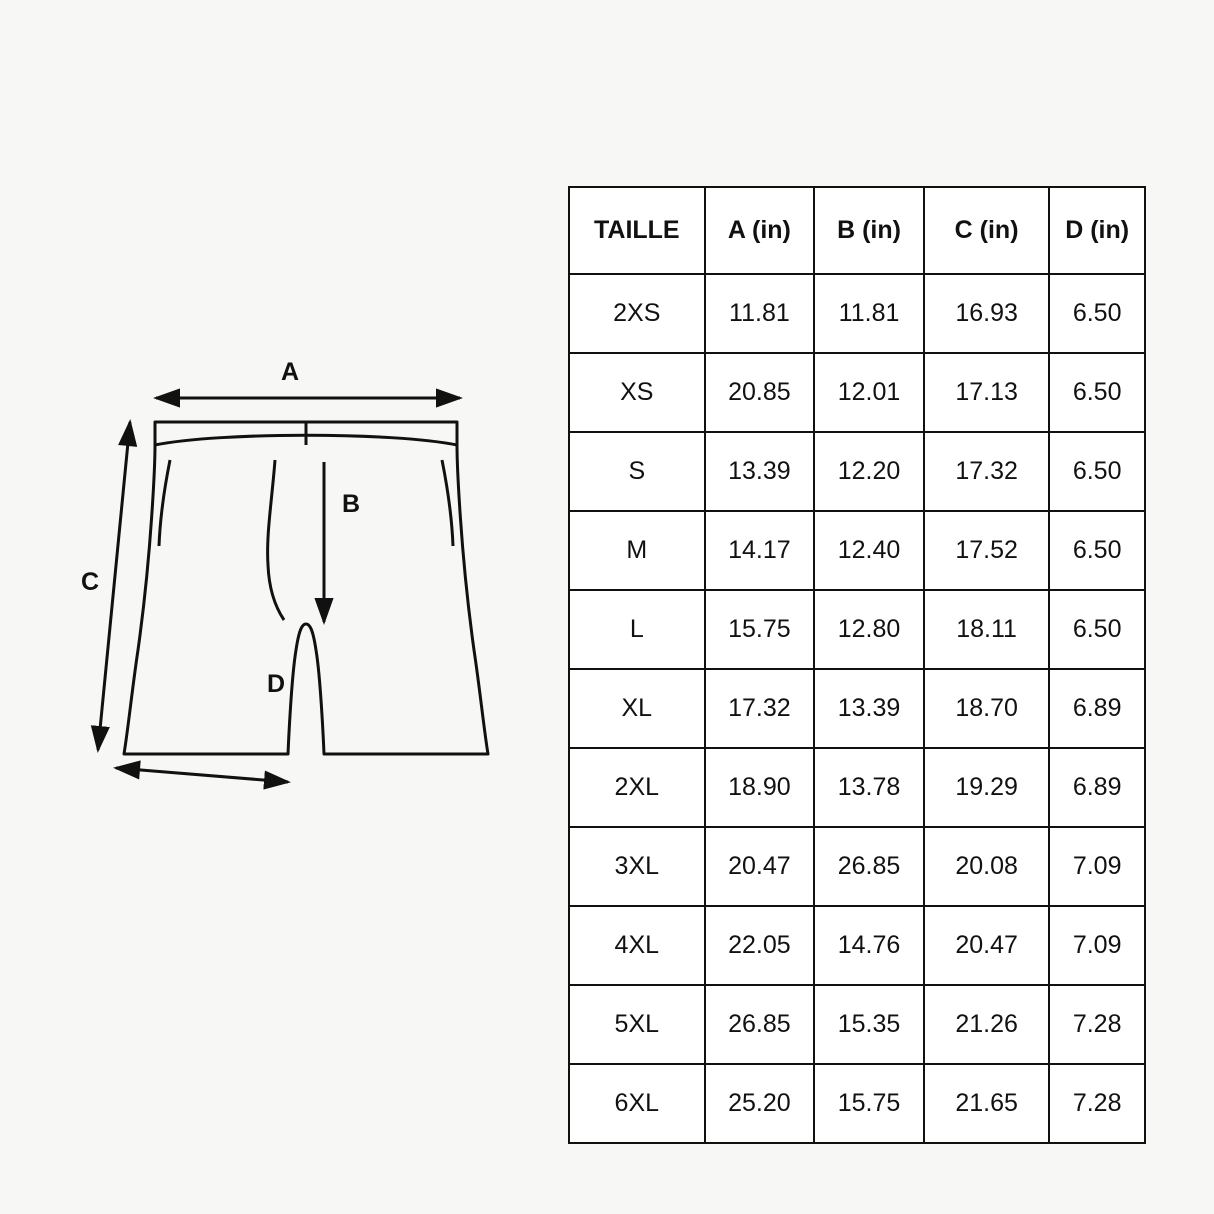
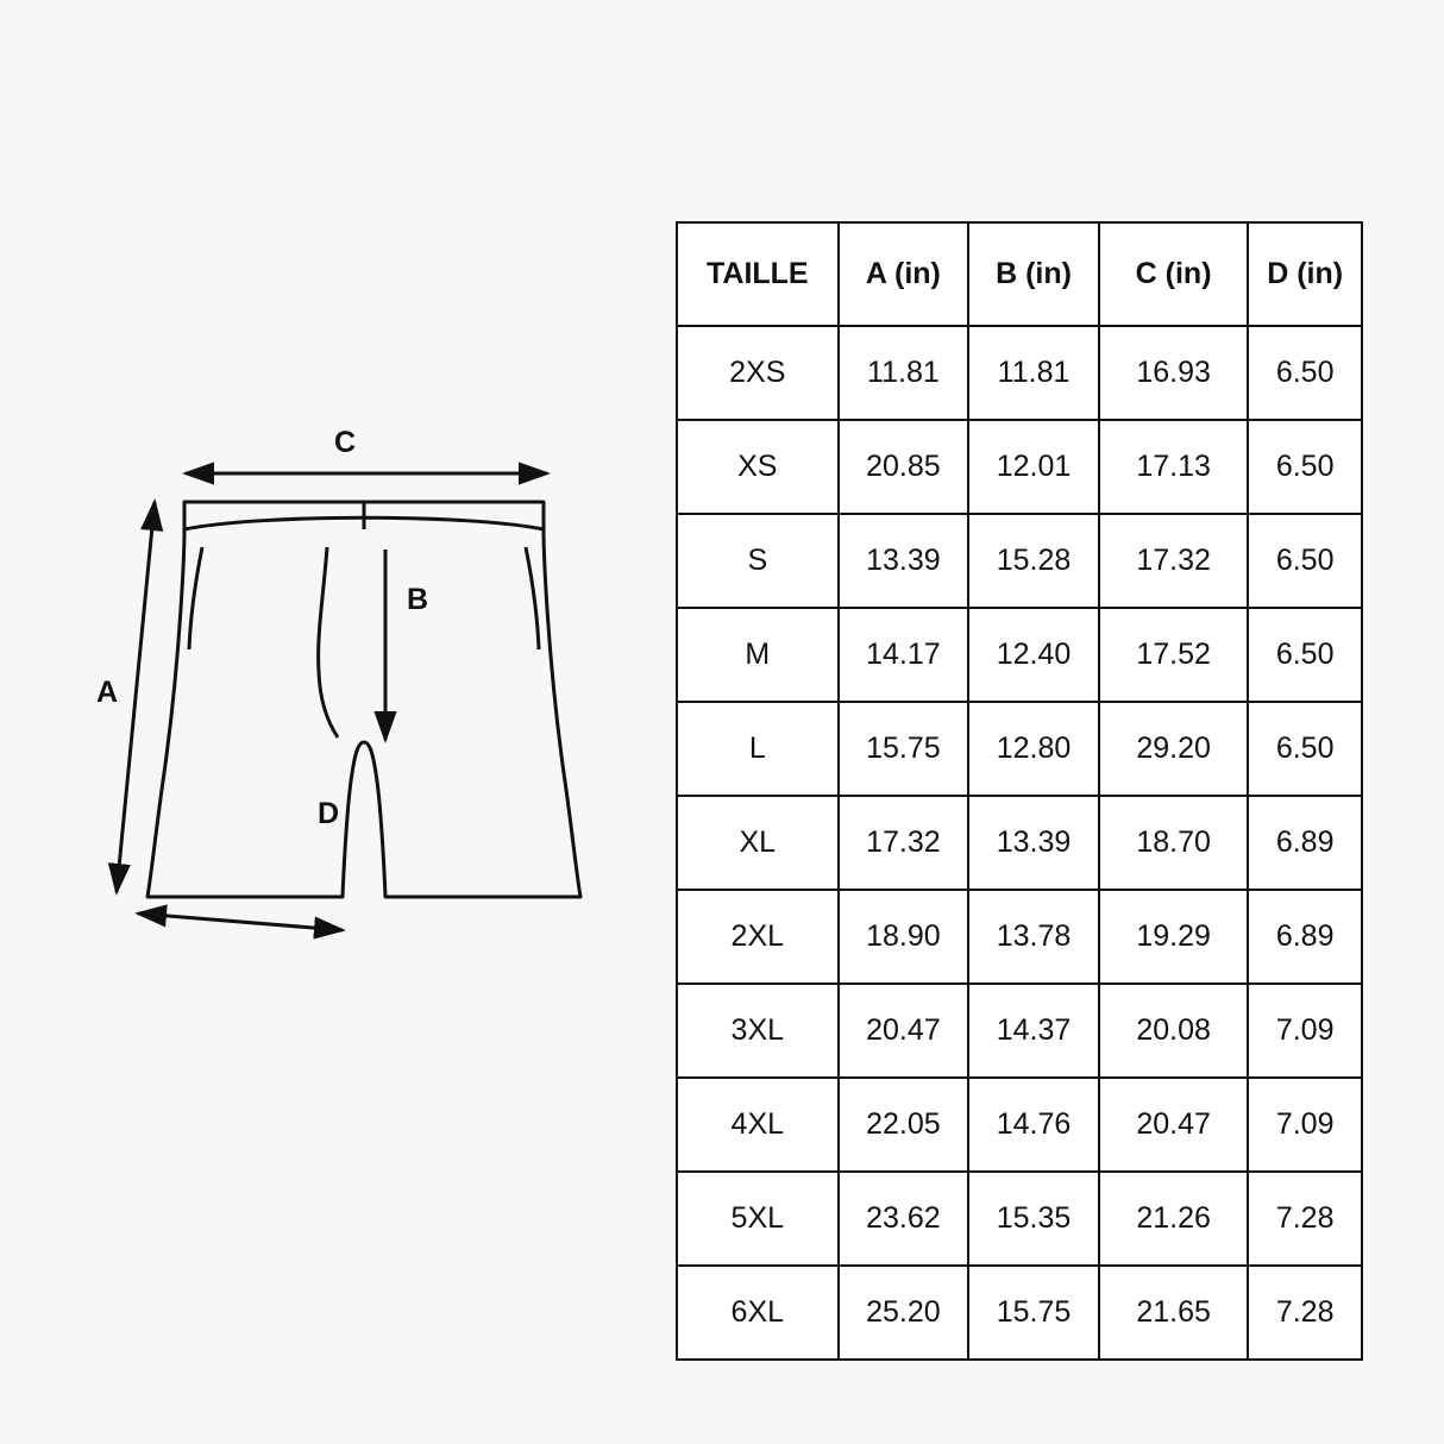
- A
+ C
  B
- C
+ A
  D
  TAILLE	A (in)	B (in)	C (in)	D (in)
  2XS	11.81	11.81	16.93	6.50
  XS	20.85	12.01	17.13	6.50
- S	13.39	12.20	17.32	6.50
+ S	13.39	15.28	17.32	6.50
  M	14.17	12.40	17.52	6.50
- L	15.75	12.80	18.11	6.50
+ L	15.75	12.80	29.20	6.50
  XL	17.32	13.39	18.70	6.89
  2XL	18.90	13.78	19.29	6.89
- 3XL	20.47	26.85	20.08	7.09
+ 3XL	20.47	14.37	20.08	7.09
  4XL	22.05	14.76	20.47	7.09
- 5XL	26.85	15.35	21.26	7.28
+ 5XL	23.62	15.35	21.26	7.28
  6XL	25.20	15.75	21.65	7.28
